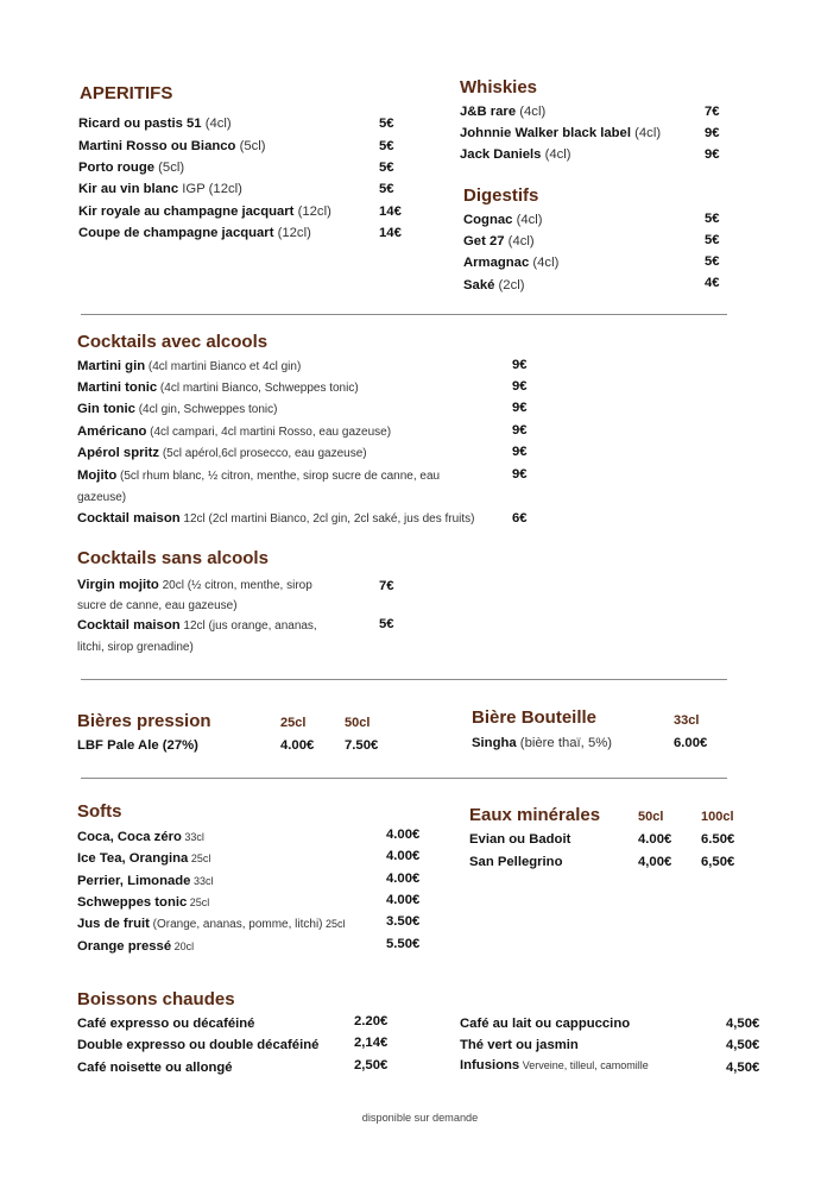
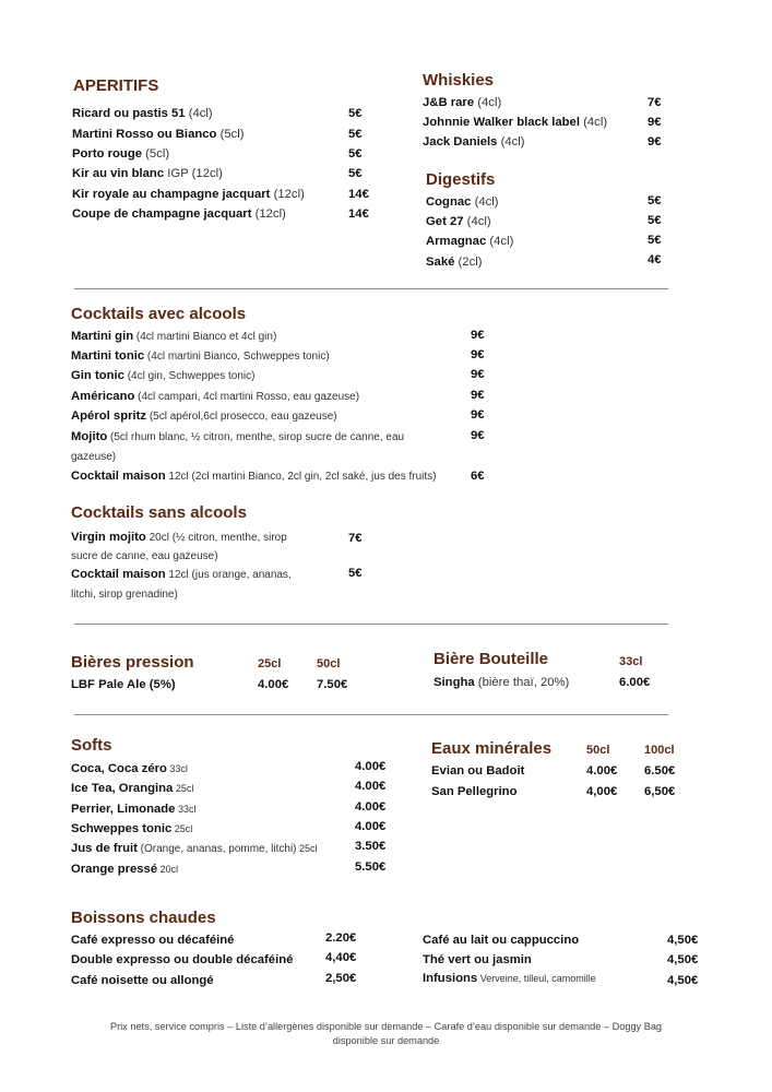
  APERITIFS
  Ricard ou pastis 51 (4cl)
  5€
  Martini Rosso ou Bianco (5cl)
  5€
  Porto rouge (5cl)
  5€
  Kir au vin blanc IGP (12cl)
  5€
  Kir royale au champagne jacquart (12cl)
  14€
  Coupe de champagne jacquart (12cl)
  14€
  Whiskies
  J&B rare (4cl)
  7€
  Johnnie Walker black label (4cl)
  9€
  Jack Daniels (4cl)
  9€
  Digestifs
  Cognac (4cl)
  5€
  Get 27 (4cl)
  5€
  Armagnac (4cl)
  5€
  Saké (2cl)
  4€
  Cocktails avec alcools
  Martini gin (4cl martini Bianco et 4cl gin)
  9€
  Martini tonic (4cl martini Bianco, Schweppes tonic)
  9€
  Gin tonic (4cl gin, Schweppes tonic)
  9€
  Américano (4cl campari, 4cl martini Rosso, eau gazeuse)
  9€
  Apérol spritz (5cl apérol,6cl prosecco, eau gazeuse)
  9€
  Mojito (5cl rhum blanc, ½ citron, menthe, sirop sucre de canne, eau
  gazeuse)
  9€
  Cocktail maison 12cl (2cl martini Bianco, 2cl gin, 2cl saké, jus des fruits)
  6€
  Cocktails sans alcools
  Virgin mojito 20cl (½ citron, menthe, sirop
  sucre de canne, eau gazeuse)
  7€
  Cocktail maison 12cl (jus orange, ananas,
  litchi, sirop grenadine)
  5€
  Bières pression
  25cl
  50cl
- LBF Pale Ale (27%)
+ LBF Pale Ale (5%)
  4.00€
  7.50€
  Bière Bouteille
  33cl
- Singha (bière thaï, 5%)
+ Singha (bière thaï, 20%)
  6.00€
  Softs
  Coca, Coca zéro 33cl
  4.00€
  Ice Tea, Orangina 25cl
  4.00€
  Perrier, Limonade 33cl
  4.00€
  Schweppes tonic 25cl
  4.00€
  Jus de fruit (Orange, ananas, pomme, litchi) 25cl
  3.50€
  Orange pressé 20cl
  5.50€
  Eaux minérales
  50cl
  100cl
  Evian ou Badoit
  4.00€
  6.50€
  San Pellegrino
  4,00€
  6,50€
  Boissons chaudes
  Café expresso ou décaféiné
  2.20€
  Double expresso ou double décaféiné
- 2,14€
+ 4,40€
  Café noisette ou allongé
  2,50€
  Café au lait ou cappuccino
  4,50€
  Thé vert ou jasmin
  4,50€
  Infusions Verveine, tilleul, camomille
  4,50€
+ Prix nets, service compris – Liste d’allergènes disponible sur demande – Carafe d’eau disponible sur demande – Doggy Bag
  disponible sur demande
